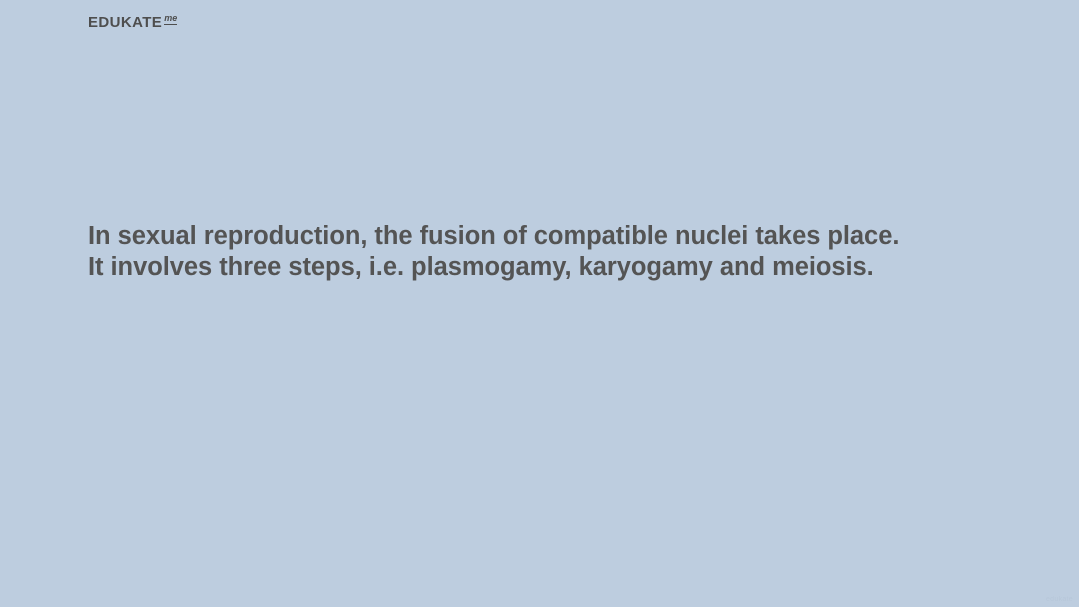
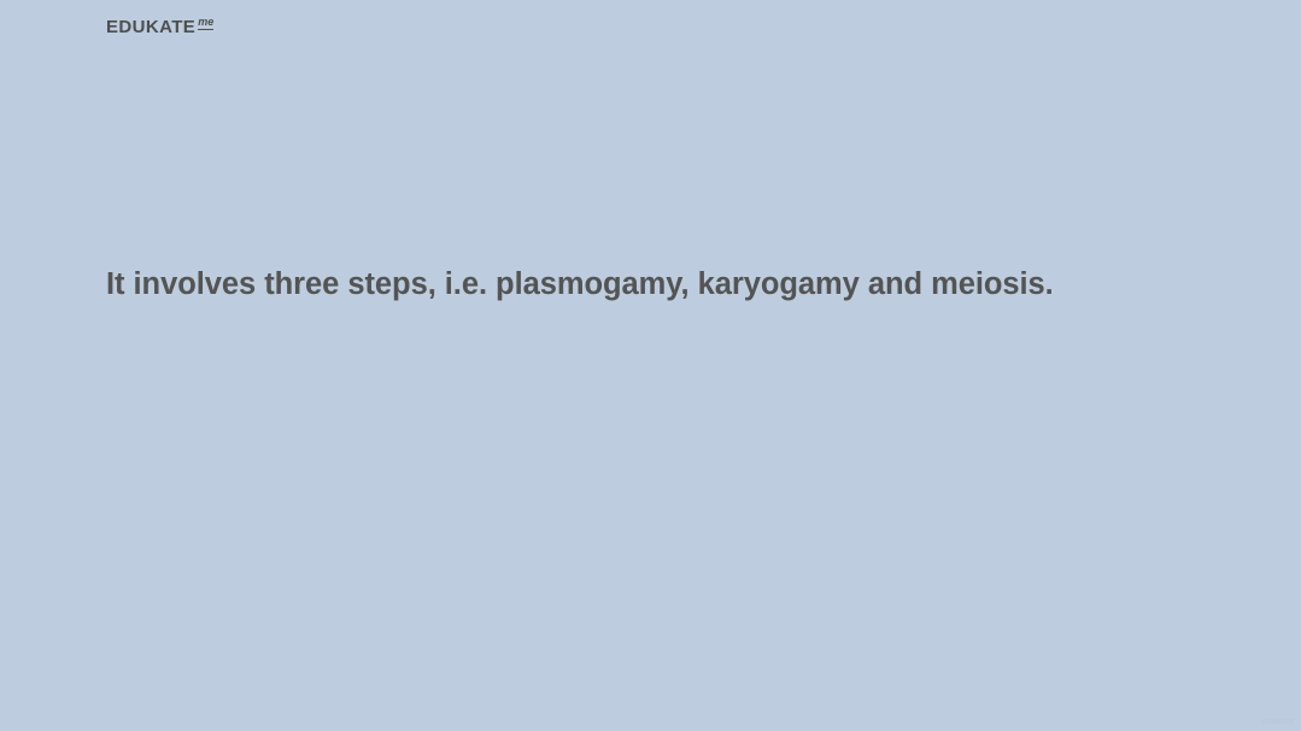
  EDUKATE
  me
- In sexual reproduction, the fusion of compatible nuclei takes place.
  It involves three steps, i.e. plasmogamy, karyogamy and meiosis.
